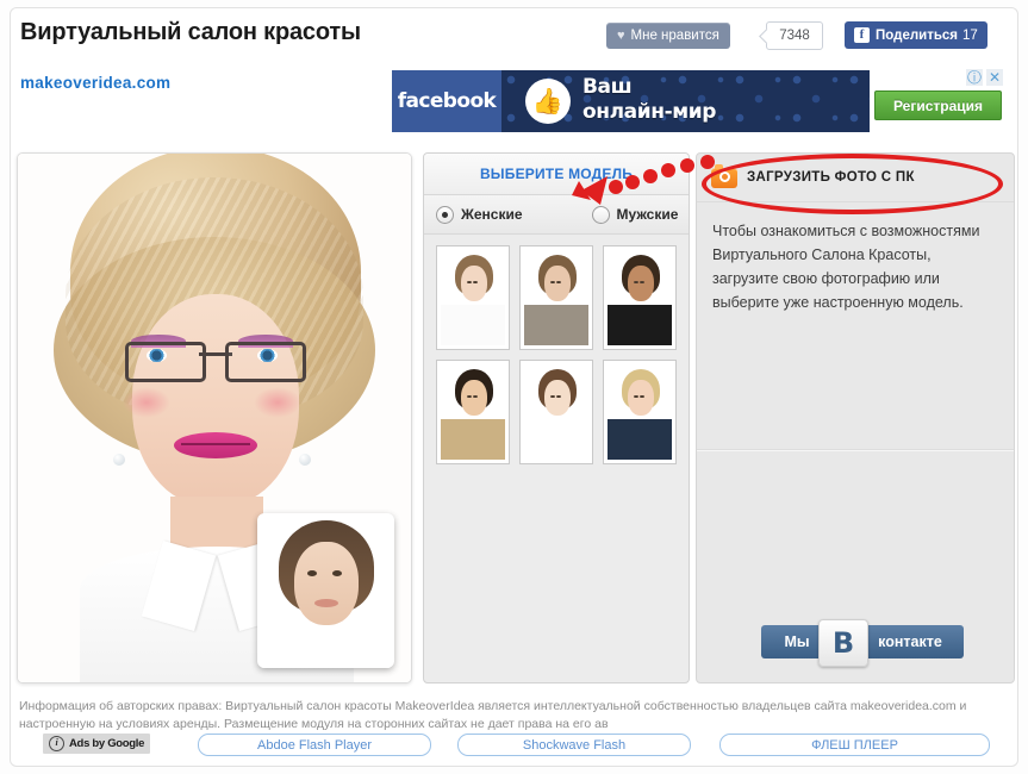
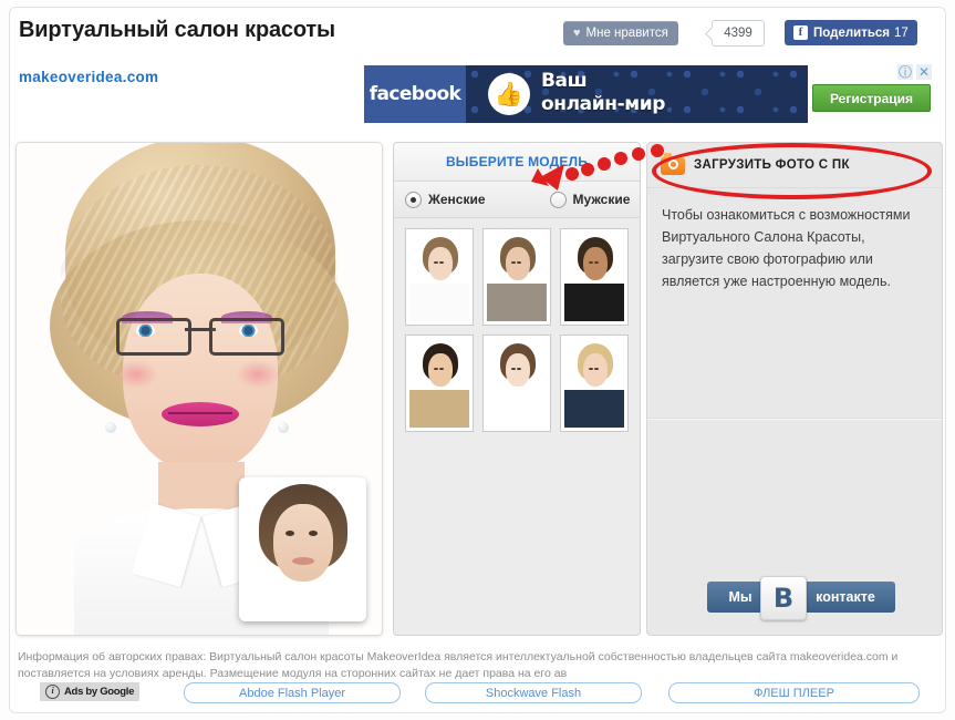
  Виртуальный салон красоты
  ♥
  Мне нравится
- 7348
+ 4399
  f
  Поделиться
  17
  makeoveridea.com
  facebook
  👍
  Ваш
  онлайн-мир
  ⓘ
  ✕
  Регистрация
  ВЫБЕРИТЕ МОДЕЛЬ
  Женские
  Мужские
  ЗАГРУЗИТЬ ФОТО С ПК
- Чтобы ознакомиться с возможностями Виртуального Салона Красоты, загрузите свою фотографию или выберите уже настроенную модель.
+ Чтобы ознакомиться с возможностями Виртуального Салона Красоты, загрузите свою фотографию или является уже настроенную модель.
  Мы
  контакте
  В
- Информация об авторских правах: Виртуальный салон красоты MakeoverIdea является интеллектуальной собственностью владельцев сайта makeoveridea.com и настроенную на условиях аренды. Размещение модуля на сторонних сайтах не дает права на его ав
+ Информация об авторских правах: Виртуальный салон красоты MakeoverIdea является интеллектуальной собственностью владельцев сайта makeoveridea.com и поставляется на условиях аренды. Размещение модуля на сторонних сайтах не дает права на его ав
  i
  Ads by Google
  Abdoe Flash Player
  Shockwave Flash
  ФЛЕШ ПЛЕЕР
